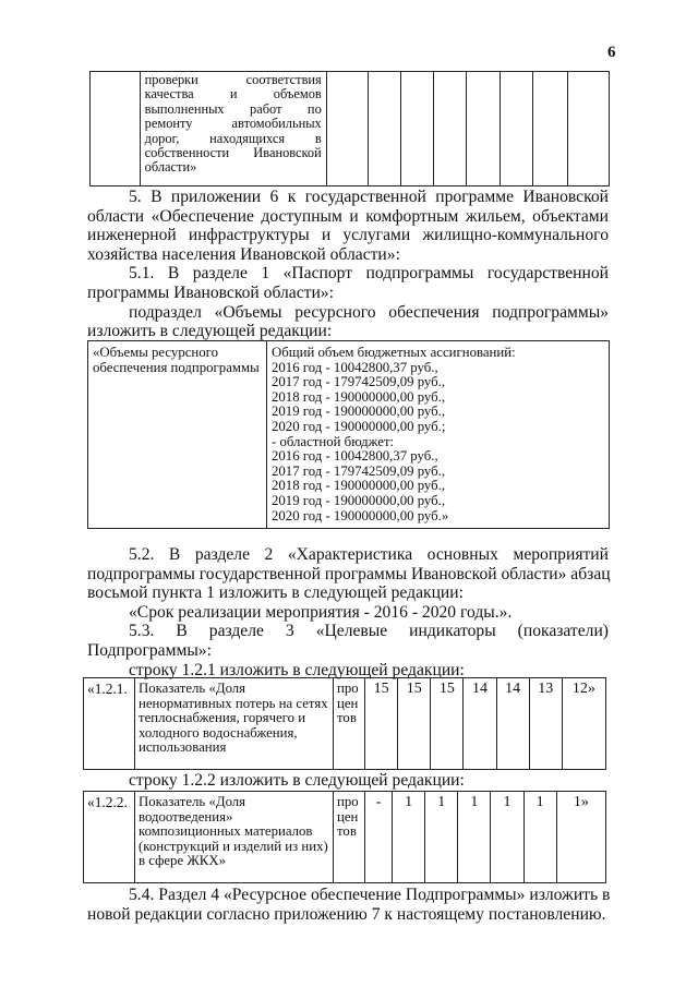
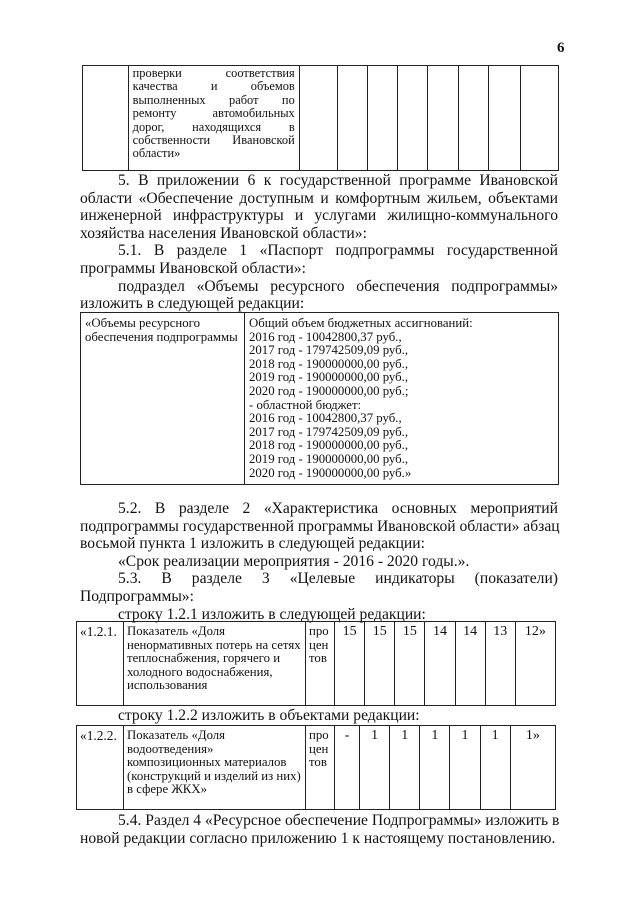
  6
  	проверки соответствия качества и объемов выполненных работ по ремонту автомобильных дорог, находящихся в собственности Ивановской области»
  5. В приложении 6 к государственной программе Ивановской
  области «Обеспечение доступным и комфортным жильем, объектами
  инженерной инфраструктуры и услугами жилищно-коммунального
  хозяйства населения Ивановской области»:
  5.1. В разделе 1 «Паспорт подпрограммы государственной
  программы Ивановской области»:
  подраздел «Объемы ресурсного обеспечения подпрограммы»
  изложить в следующей редакции:
  «Объемы ресурсного обеспечения подпрограммы	Общий объем бюджетных ассигнований: 2016 год - 10042800,37 руб., 2017 год - 179742509,09 руб., 2018 год - 190000000,00 руб., 2019 год - 190000000,00 руб., 2020 год - 190000000,00 руб.; - областной бюджет: 2016 год - 10042800,37 руб., 2017 год - 179742509,09 руб., 2018 год - 190000000,00 руб., 2019 год - 190000000,00 руб., 2020 год - 190000000,00 руб.»
  5.2. В разделе 2 «Характеристика основных мероприятий
  подпрограммы государственной программы Ивановской области» абзац
  восьмой пункта 1 изложить в следующей редакции:
  «Срок реализации мероприятия - 2016 - 2020 годы.».
  5.3. В разделе 3 «Целевые индикаторы (показатели)
  Подпрограммы»:
  строку 1.2.1 изложить в следующей редакции:
  «1.2.1.	Показатель «Доля ненормативных потерь на сетях теплоснабжения, горячего и холодного водоснабжения, использования	про цен тов	15	15	15	14	14	13	12»
- строку 1.2.2 изложить в следующей редакции:
+ строку 1.2.2 изложить в объектами редакции:
  «1.2.2.	Показатель «Доля водоотведения» композиционных материалов (конструкций и изделий из них) в сфере ЖКХ»	про цен тов	-	1	1	1	1	1	1»
  5.4. Раздел 4 «Ресурсное обеспечение Подпрограммы» изложить в
- новой редакции согласно приложению 7 к настоящему постановлению.
+ новой редакции согласно приложению 1 к настоящему постановлению.
